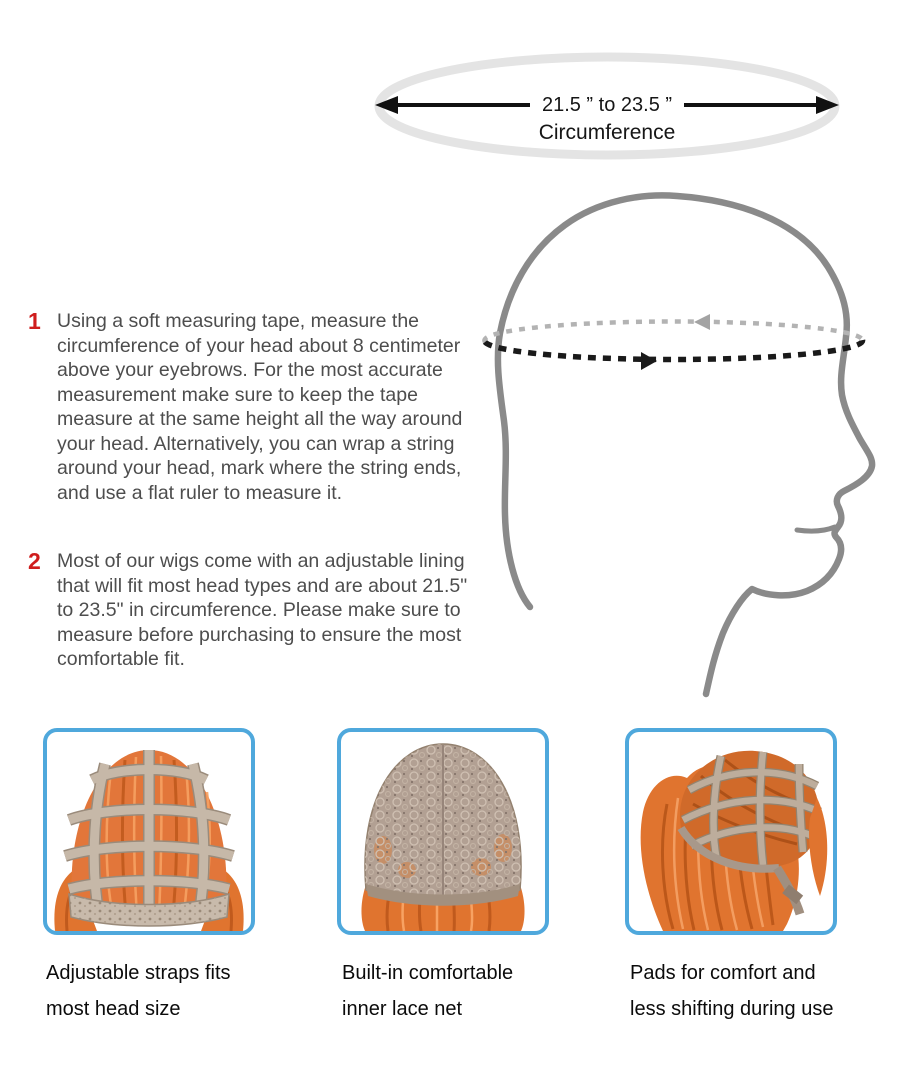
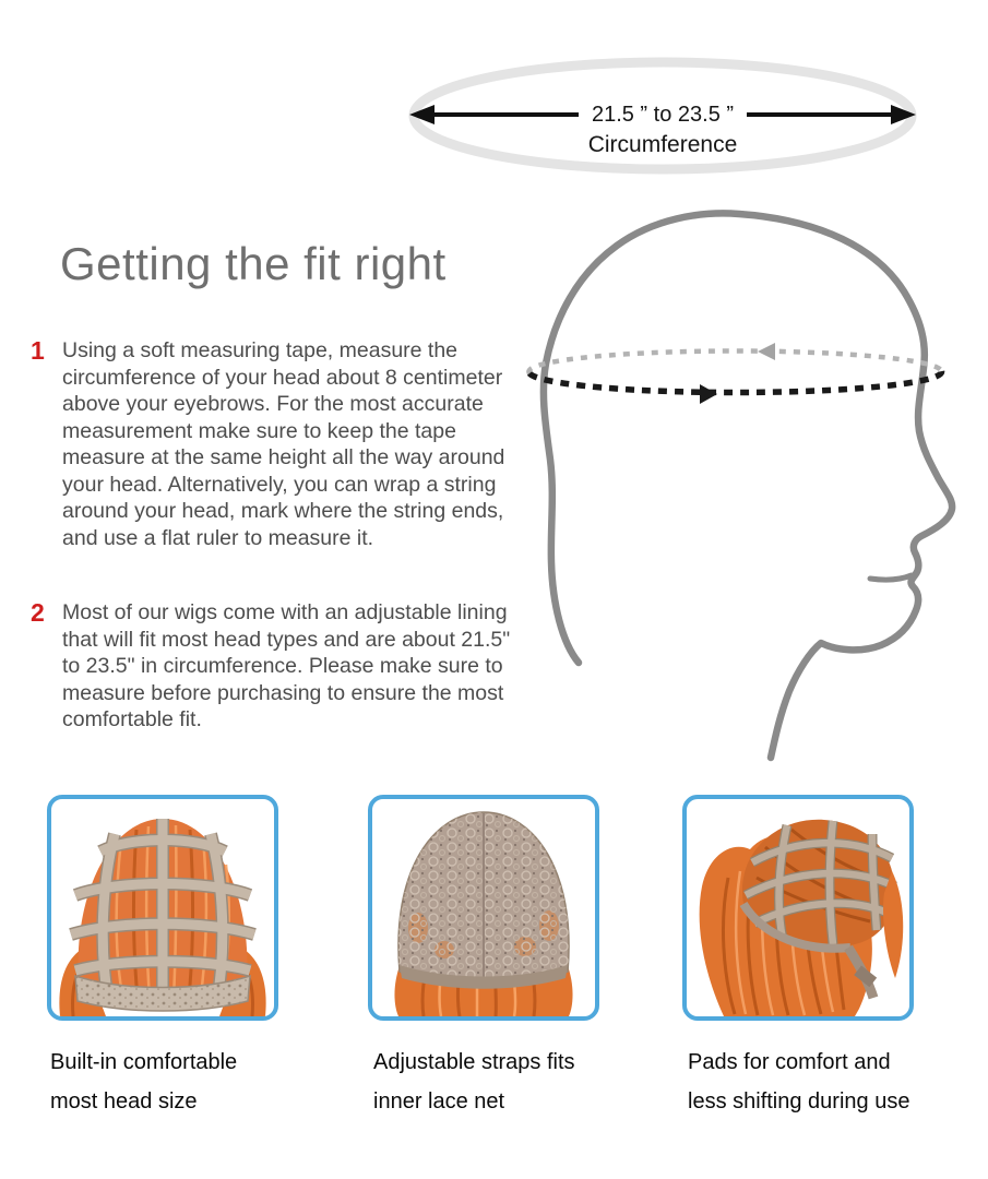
  21.5 ” to 23.5 ”
  Circumference
+ Getting the fit right
  1
  Using a soft measuring tape, measure the circumference of your head about 8 centimeter above your eyebrows. For the most accurate measurement make sure to keep the tape measure at the same height all the way around your head. Alternatively, you can wrap a string around your head, mark where the string ends, and use a flat ruler to measure it.
  2
  Most of our wigs come with an adjustable lining that will fit most head types and are about 21.5" to 23.5" in circumference. Please make sure to measure before purchasing to ensure the most comfortable fit.
- Adjustable straps fits
+ Built-in comfortable
  most head size
- Built-in comfortable
+ Adjustable straps fits
  inner lace net
  Pads for comfort and
  less shifting during use
